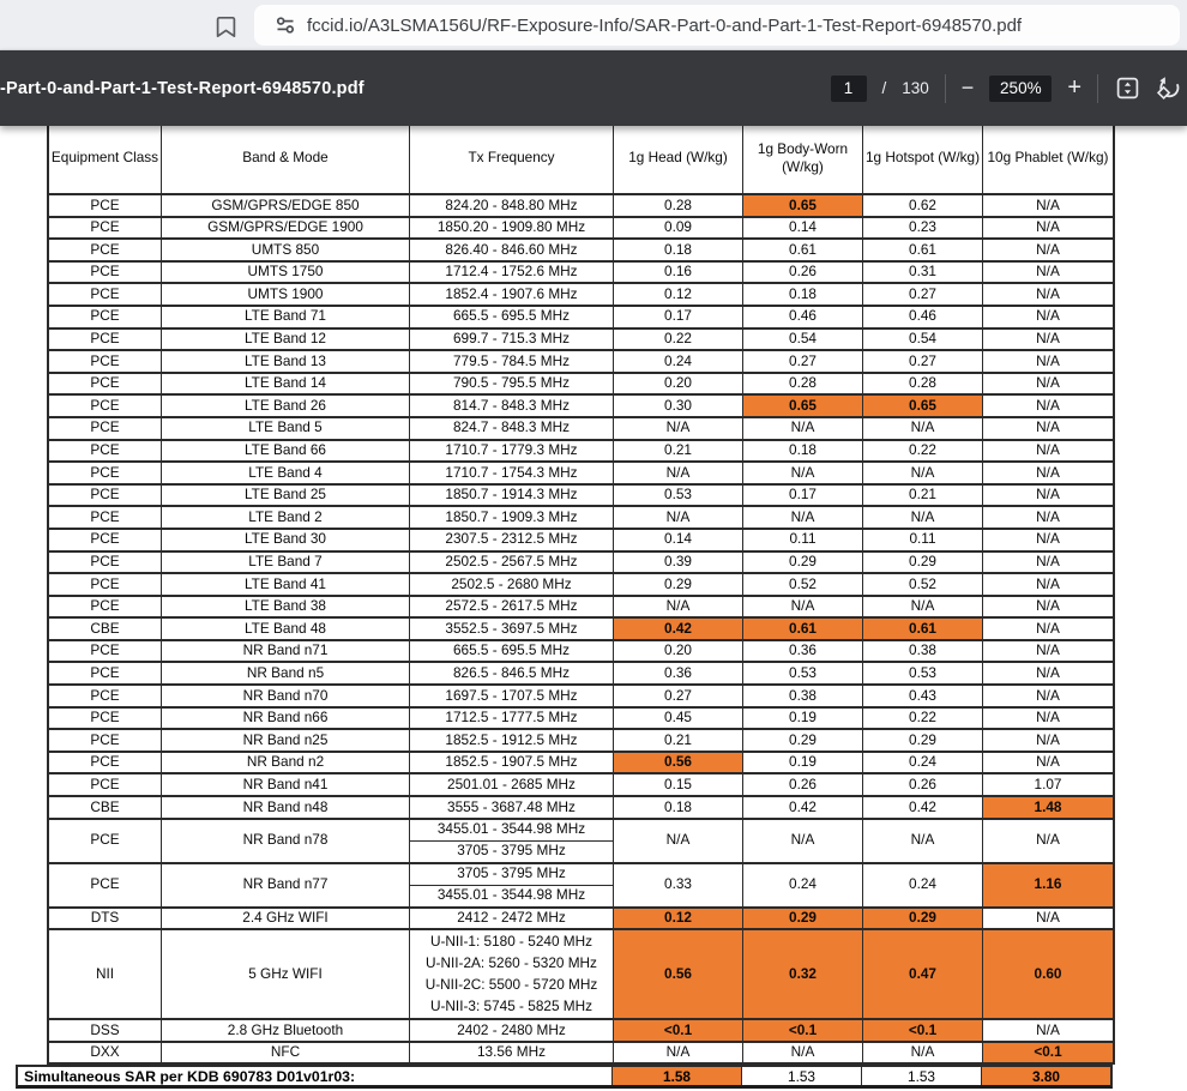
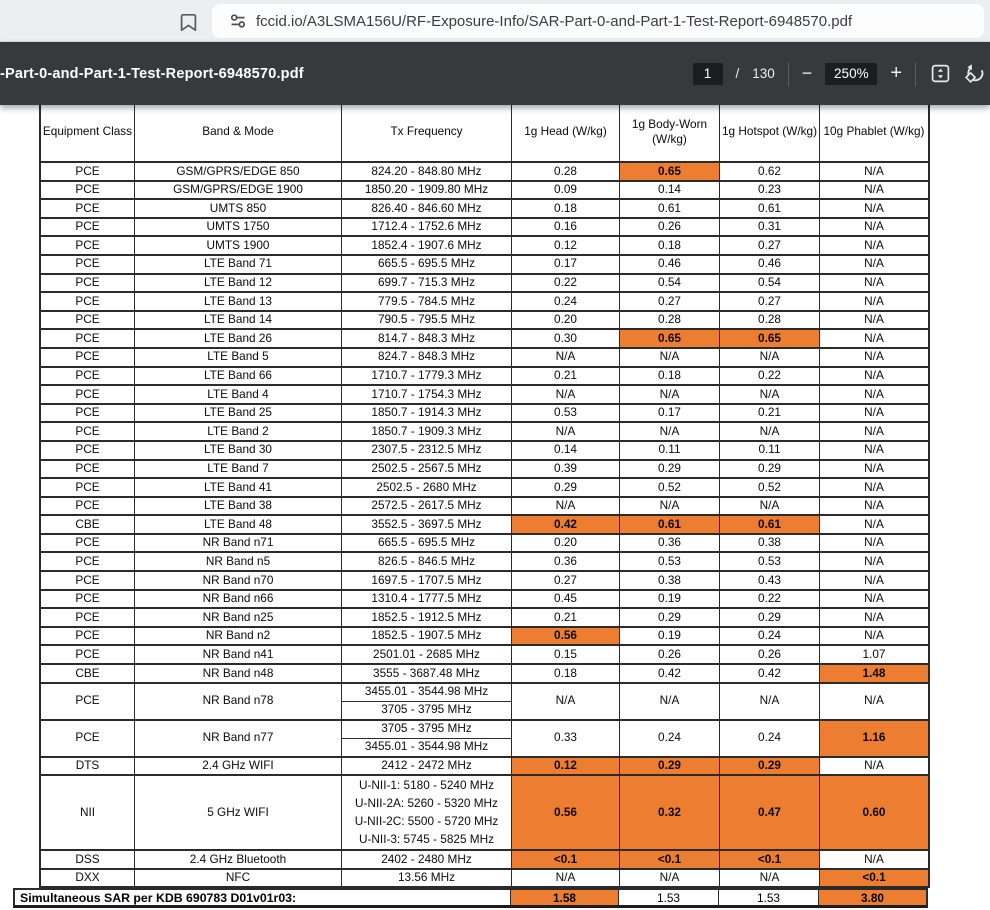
  fccid.io/A3LSMA156U/RF-Exposure-Info/SAR-Part-0-and-Part-1-Test-Report-6948570.pdf
  -Part-0-and-Part-1-Test-Report-6948570.pdf
  1
  /
  130
  −
  250%
  +
  Equipment Class
  Band & Mode
  Tx Frequency
  1g Head (W/kg)
  1g Body-Worn (W/kg)
  1g Hotspot (W/kg)
  10g Phablet (W/kg)
  PCE
  GSM/GPRS/EDGE 850
  824.20 - 848.80 MHz
  0.28
  0.65
  0.62
  N/A
  PCE
  GSM/GPRS/EDGE 1900
  1850.20 - 1909.80 MHz
  0.09
  0.14
  0.23
  N/A
  PCE
  UMTS 850
  826.40 - 846.60 MHz
  0.18
  0.61
  0.61
  N/A
  PCE
  UMTS 1750
  1712.4 - 1752.6 MHz
  0.16
  0.26
  0.31
  N/A
  PCE
  UMTS 1900
  1852.4 - 1907.6 MHz
  0.12
  0.18
  0.27
  N/A
  PCE
  LTE Band 71
  665.5 - 695.5 MHz
  0.17
  0.46
  0.46
  N/A
  PCE
  LTE Band 12
  699.7 - 715.3 MHz
  0.22
  0.54
  0.54
  N/A
  PCE
  LTE Band 13
  779.5 - 784.5 MHz
  0.24
  0.27
  0.27
  N/A
  PCE
  LTE Band 14
  790.5 - 795.5 MHz
  0.20
  0.28
  0.28
  N/A
  PCE
  LTE Band 26
  814.7 - 848.3 MHz
  0.30
  0.65
  0.65
  N/A
  PCE
  LTE Band 5
  824.7 - 848.3 MHz
  N/A
  N/A
  N/A
  N/A
  PCE
  LTE Band 66
  1710.7 - 1779.3 MHz
  0.21
  0.18
  0.22
  N/A
  PCE
  LTE Band 4
  1710.7 - 1754.3 MHz
  N/A
  N/A
  N/A
  N/A
  PCE
  LTE Band 25
  1850.7 - 1914.3 MHz
  0.53
  0.17
  0.21
  N/A
  PCE
  LTE Band 2
  1850.7 - 1909.3 MHz
  N/A
  N/A
  N/A
  N/A
  PCE
  LTE Band 30
  2307.5 - 2312.5 MHz
  0.14
  0.11
  0.11
  N/A
  PCE
  LTE Band 7
  2502.5 - 2567.5 MHz
  0.39
  0.29
  0.29
  N/A
  PCE
  LTE Band 41
  2502.5 - 2680 MHz
  0.29
  0.52
  0.52
  N/A
  PCE
  LTE Band 38
  2572.5 - 2617.5 MHz
  N/A
  N/A
  N/A
  N/A
  CBE
  LTE Band 48
  3552.5 - 3697.5 MHz
  0.42
  0.61
  0.61
  N/A
  PCE
  NR Band n71
  665.5 - 695.5 MHz
  0.20
  0.36
  0.38
  N/A
  PCE
  NR Band n5
  826.5 - 846.5 MHz
  0.36
  0.53
  0.53
  N/A
  PCE
  NR Band n70
  1697.5 - 1707.5 MHz
  0.27
  0.38
  0.43
  N/A
  PCE
  NR Band n66
- 1712.5 - 1777.5 MHz
+ 1310.4 - 1777.5 MHz
  0.45
  0.19
  0.22
  N/A
  PCE
  NR Band n25
  1852.5 - 1912.5 MHz
  0.21
  0.29
  0.29
  N/A
  PCE
  NR Band n2
  1852.5 - 1907.5 MHz
  0.56
  0.19
  0.24
  N/A
  PCE
  NR Band n41
  2501.01 - 2685 MHz
  0.15
  0.26
  0.26
  1.07
  CBE
  NR Band n48
  3555 - 3687.48 MHz
  0.18
  0.42
  0.42
  1.48
  PCE
  NR Band n78
  3455.01 - 3544.98 MHz
  3705 - 3795 MHz
  N/A
  N/A
  N/A
  N/A
  PCE
  NR Band n77
  3705 - 3795 MHz
  3455.01 - 3544.98 MHz
  0.33
  0.24
  0.24
  1.16
  DTS
  2.4 GHz WIFI
  2412 - 2472 MHz
  0.12
  0.29
  0.29
  N/A
  NII
  5 GHz WIFI
  U-NII-1: 5180 - 5240 MHz
  U-NII-2A: 5260 - 5320 MHz
  U-NII-2C: 5500 - 5720 MHz
  U-NII-3: 5745 - 5825 MHz
  0.56
  0.32
  0.47
  0.60
  DSS
- 2.8 GHz Bluetooth
+ 2.4 GHz Bluetooth
  2402 - 2480 MHz
  <0.1
  <0.1
  <0.1
  N/A
  DXX
  NFC
  13.56 MHz
  N/A
  N/A
  N/A
  <0.1
  Simultaneous SAR per KDB 690783 D01v01r03:
  1.58
  1.53
  1.53
  3.80
